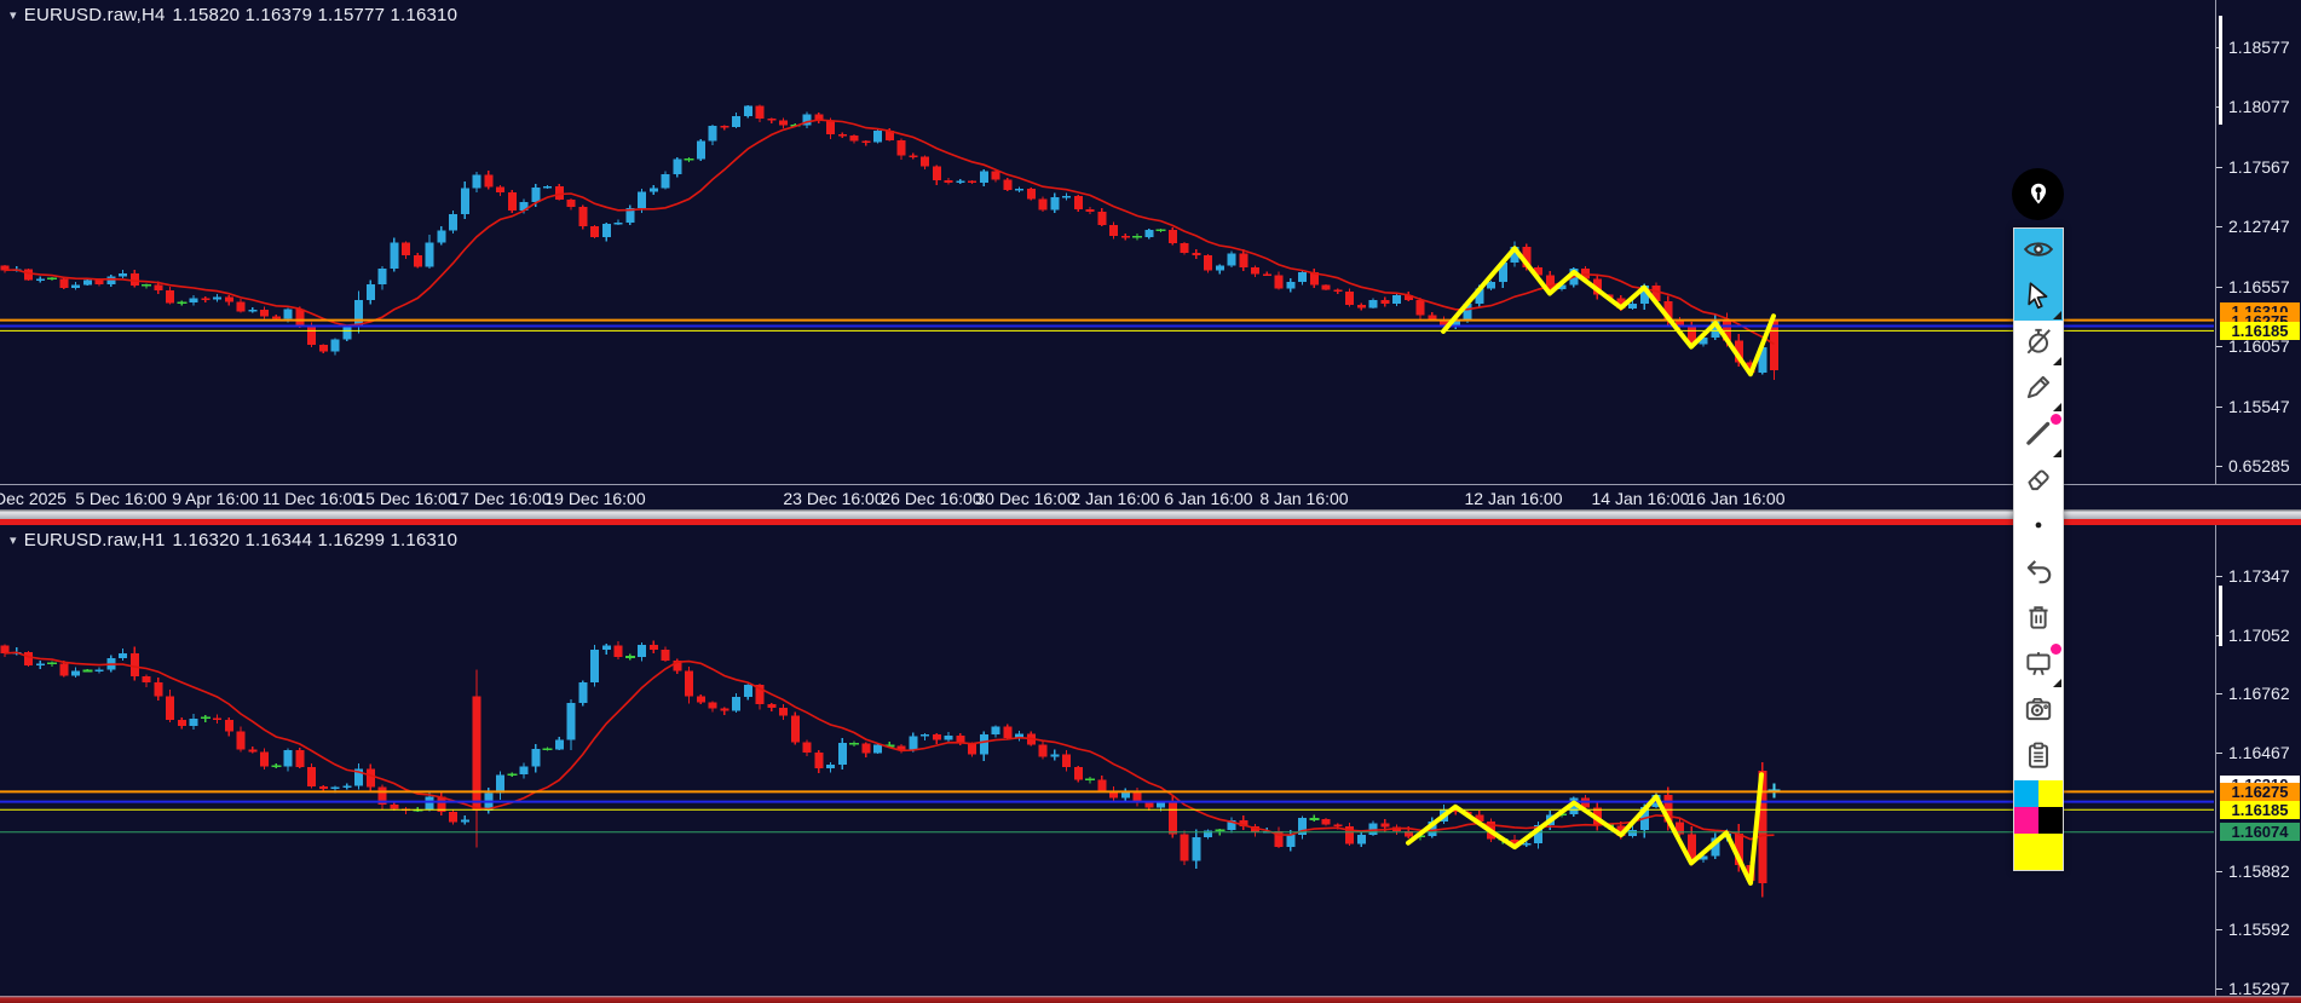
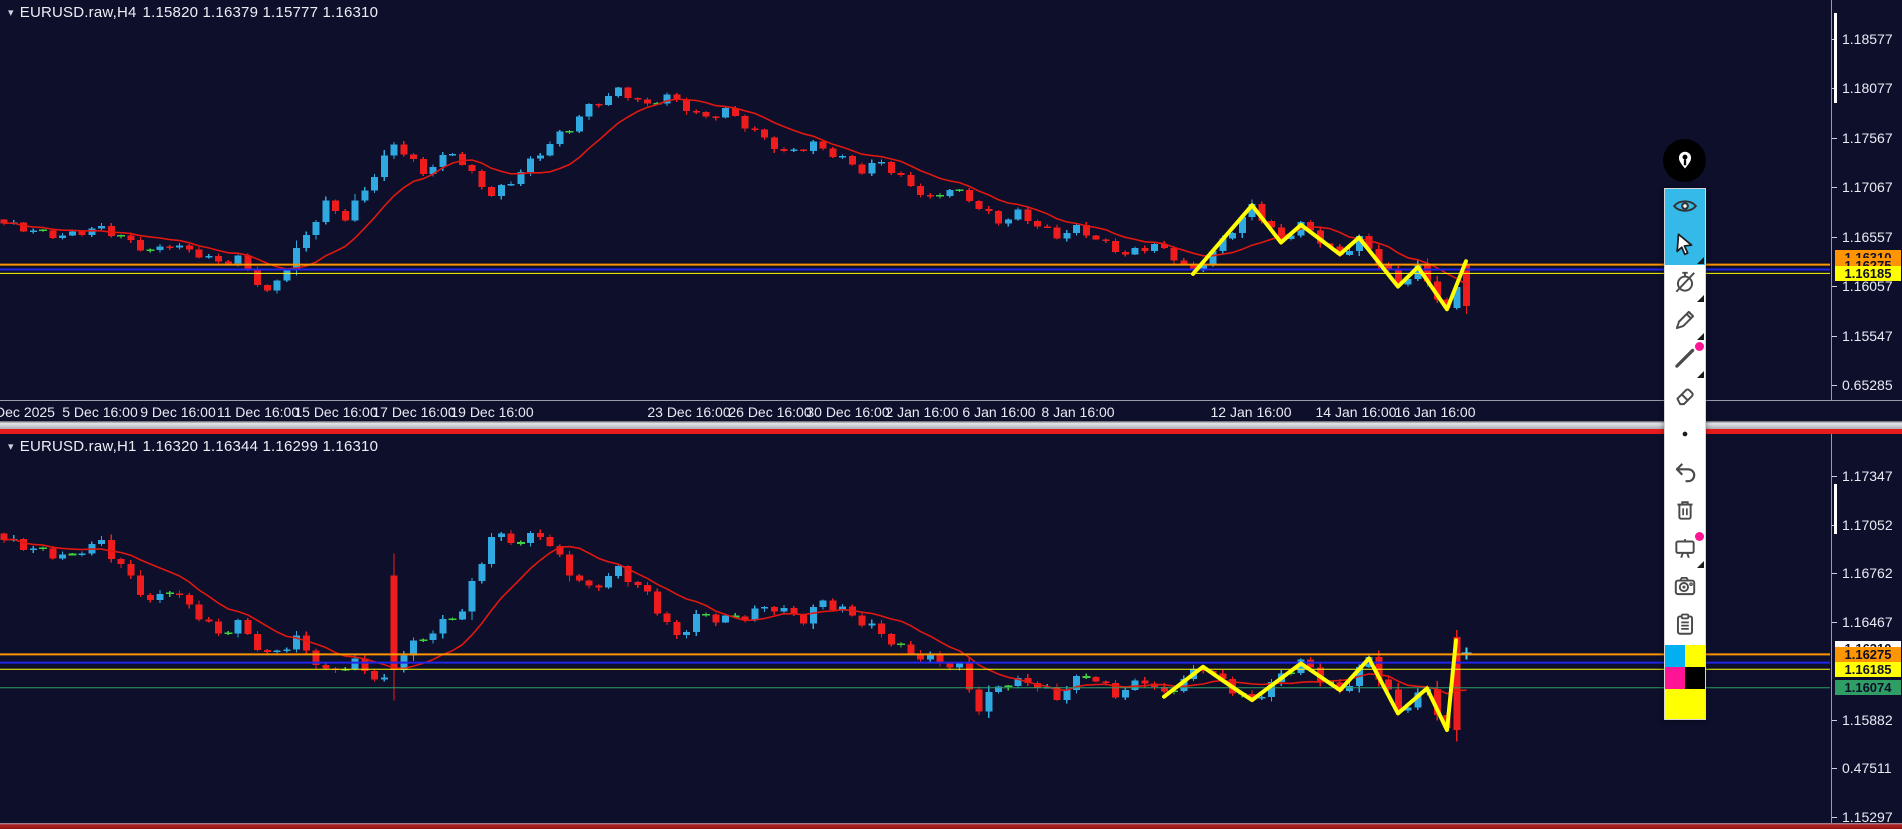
  ▾
  EURUSD.raw,H4
  1.15820 1.16379 1.15777 1.16310
  1.18577
  1.18077
  1.17567
- 2.12747
+ 1.17067
  1.16557
  1.16057
  1.15547
  0.65285
  1.16185
  Dec 2025
  5 Dec 16:00
- 9 Apr 16:00
+ 9 Dec 16:00
  11 Dec 16:00
  15 Dec 16:00
  17 Dec 16:00
  19 Dec 16:00
  23 Dec 16:00
  26 Dec 16:00
  30 Dec 16:00
  2 Jan 16:00
  6 Jan 16:00
  8 Jan 16:00
  12 Jan 16:00
  14 Jan 16:00
  16 Jan 16:00
  ▾
  EURUSD.raw,H1
  1.16320 1.16344 1.16299 1.16310
  1.17347
  1.17052
  1.16762
  1.16467
  1.15882
- 1.15592
+ 0.47511
  1.15297
  1.16275
  1.16185
  1.16074
